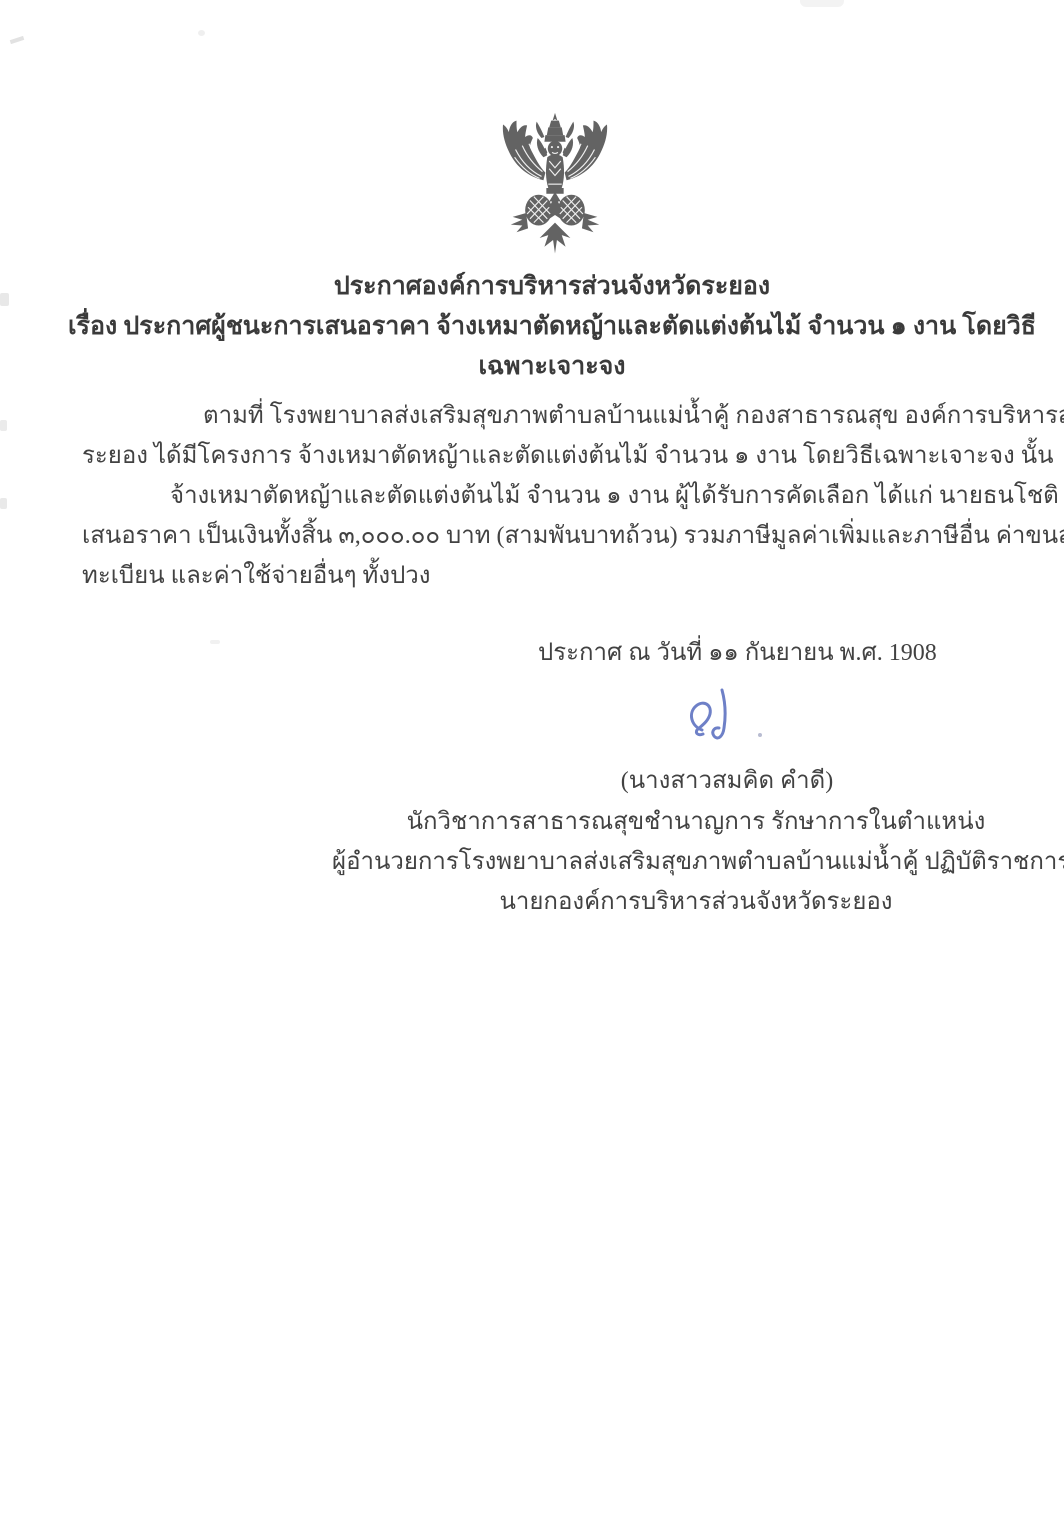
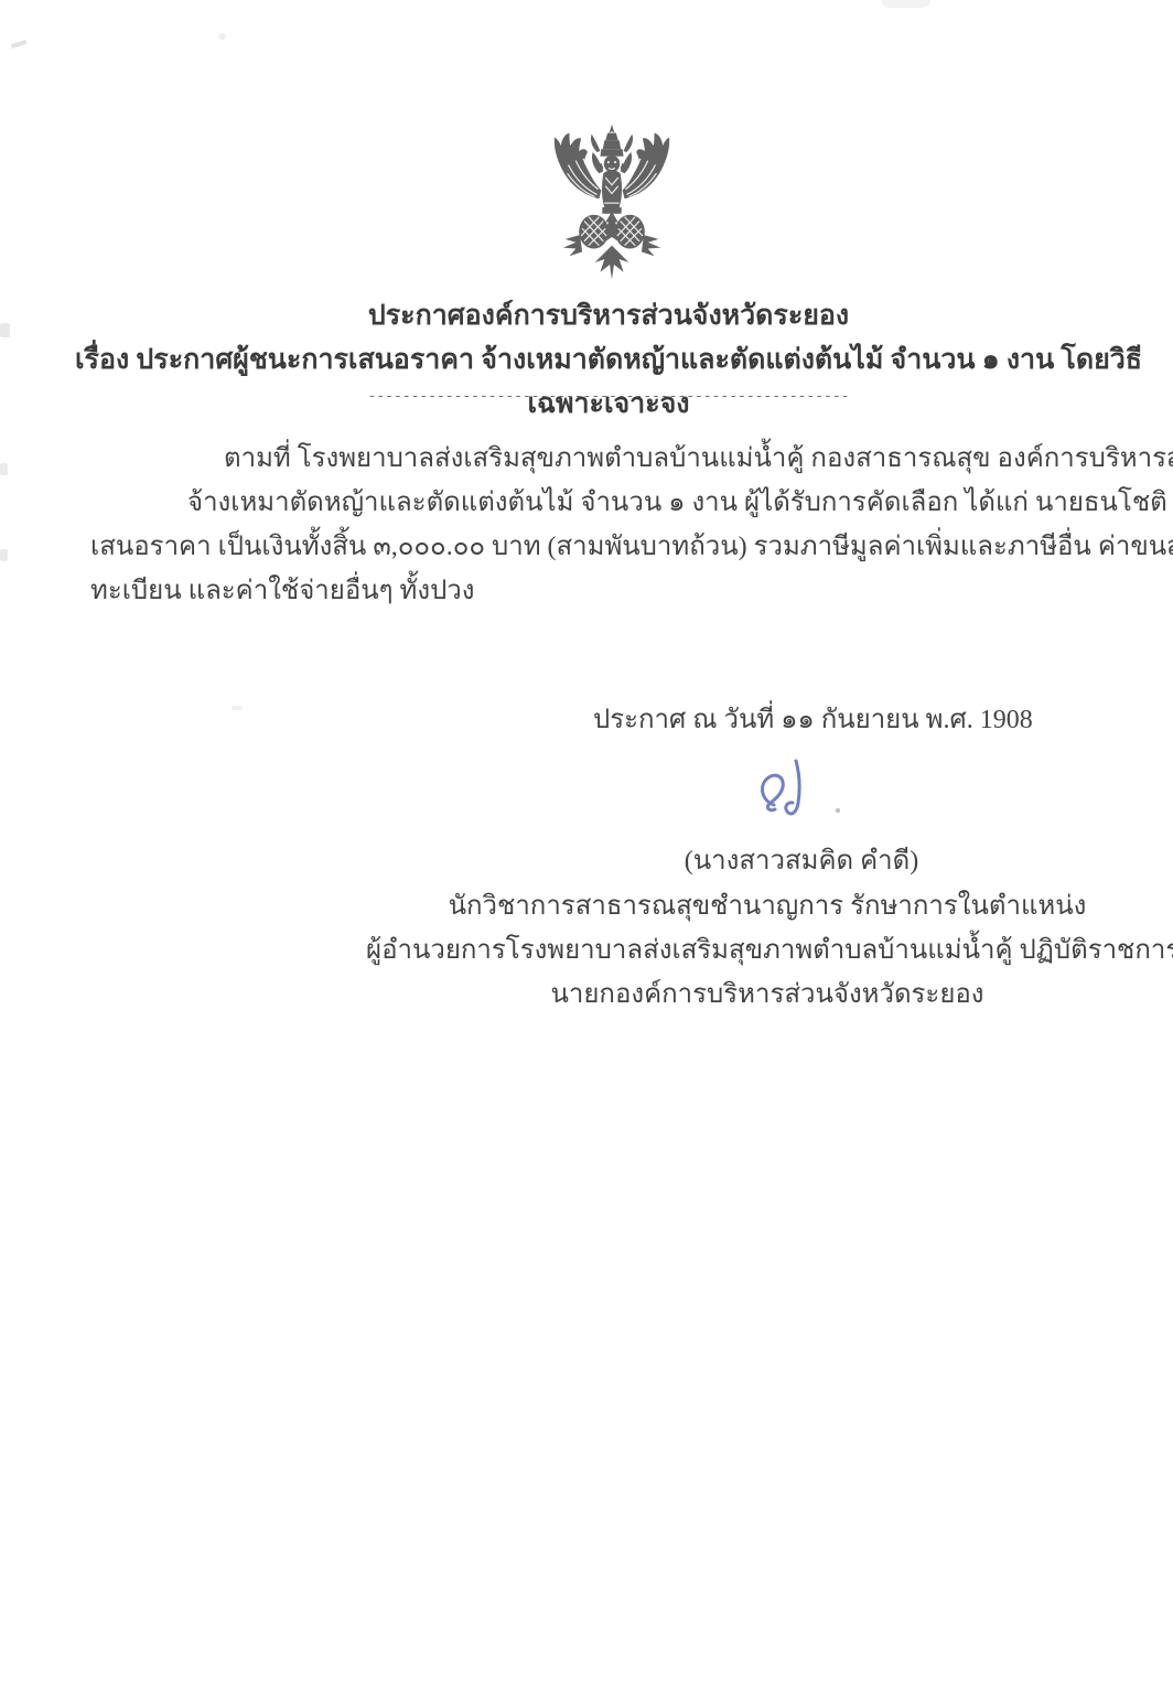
  ประกาศองค์การบริหารส่วนจังหวัดระยอง
  เรื่อง ประกาศผู้ชนะการเสนอราคา จ้างเหมาตัดหญ้าและตัดแต่งต้นไม้ จำนวน ๑ งาน โดยวิธีเฉพาะเจาะจง
+ --------------------------------------------------------
  ตามที่ โรงพยาบาลส่งเสริมสุขภาพตำบลบ้านแม่น้ำคู้ กองสาธารณสุข องค์การบริหาร
- ระยอง ได้มีโครงการ จ้างเหมาตัดหญ้าและตัดแต่งต้นไม้ จำนวน ๑ งาน โดยวิธีเฉพาะเจาะจง นั้น
  จ้างเหมาตัดหญ้าและตัดแต่งต้นไม้ จำนวน ๑ งาน ผู้ได้รับการคัดเลือก ได้แก่ นายธนโชติ
  เสนอราคา เป็นเงินทั้งสิ้น ๓,๐๐๐.๐๐ บาท (สามพันบาทถ้วน) รวมภาษีมูลค่าเพิ่มและภาษีอื่น ค่าขน
  ทะเบียน และค่าใช้จ่ายอื่นๆ ทั้งปวง
  ประกาศ ณ วันที่ ๑๑ กันยายน พ.ศ. 1908
  (นางสาวสมคิด คำดี)
  นักวิชาการสาธารณสุขชำนาญการ รักษาการในตำแหน่ง
  ผู้อำนวยการโรงพยาบาลส่งเสริมสุขภาพตำบลบ้านแม่น้ำคู้ ปฏิบัติราชกา
  นายกองค์การบริหารส่วนจังหวัดระยอง
